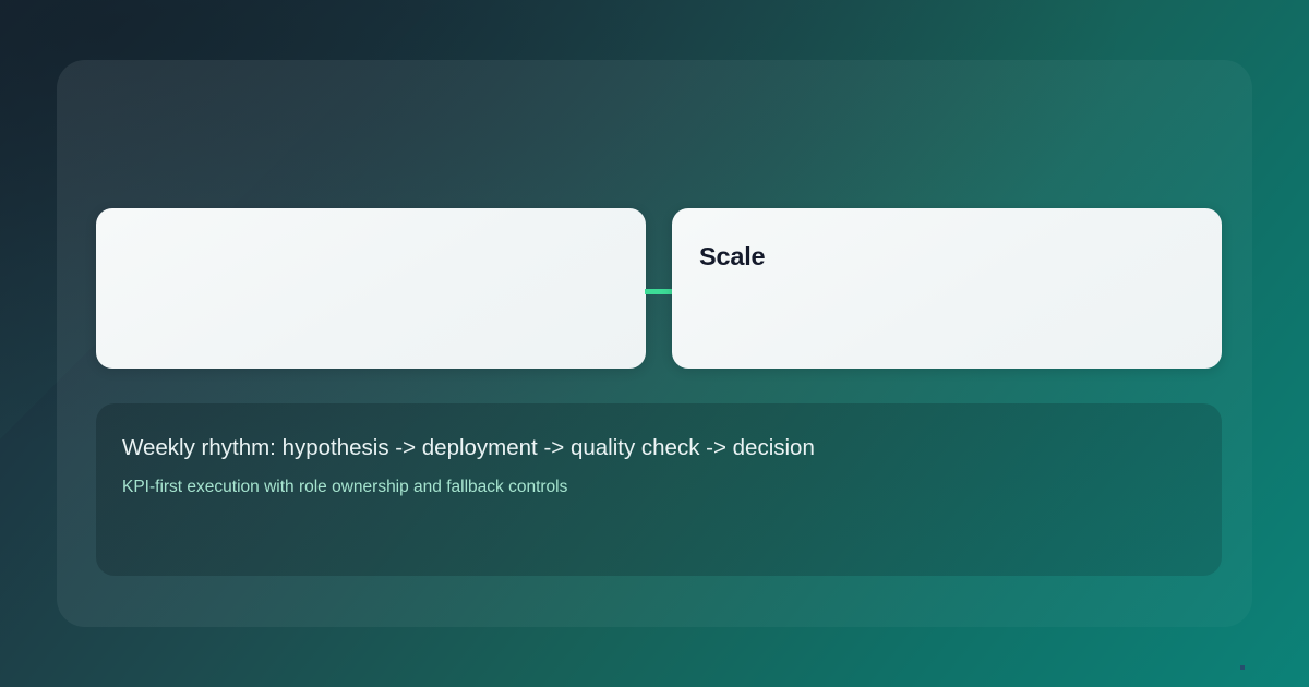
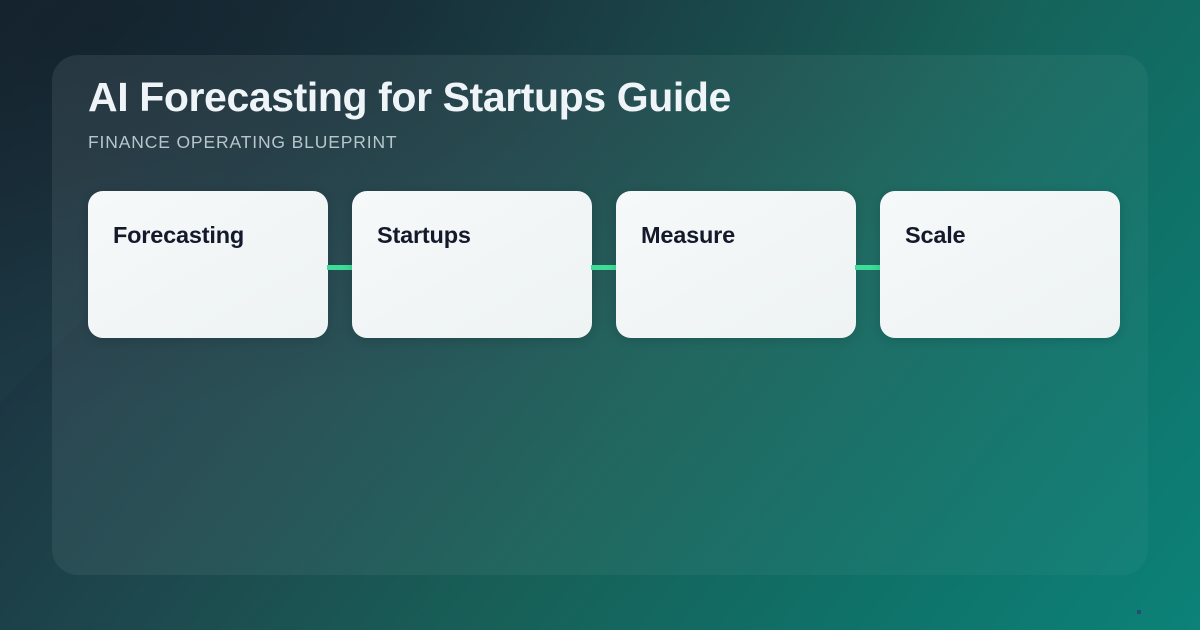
+ AI Forecasting for Startups Guide
+ FINANCE OPERATING BLUEPRINT
+ Forecasting
+ Startups
+ Measure
  Scale
- Weekly rhythm: hypothesis -> deployment -> quality check -> decision
- KPI-first execution with role ownership and fallback controls
